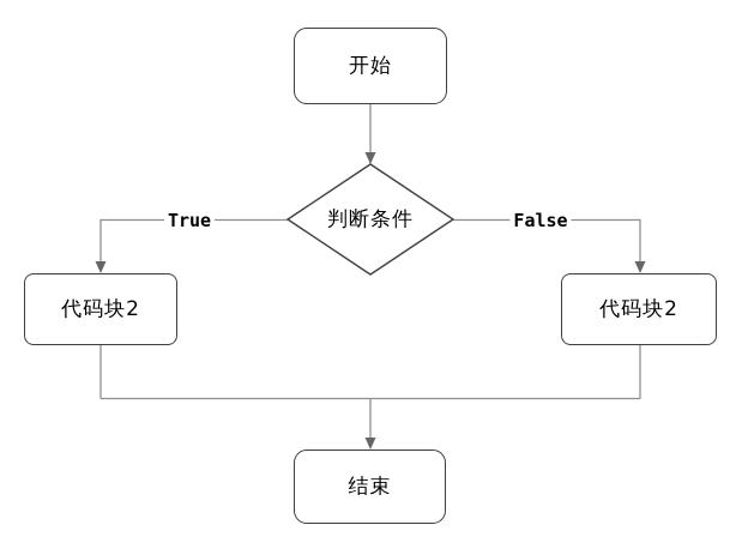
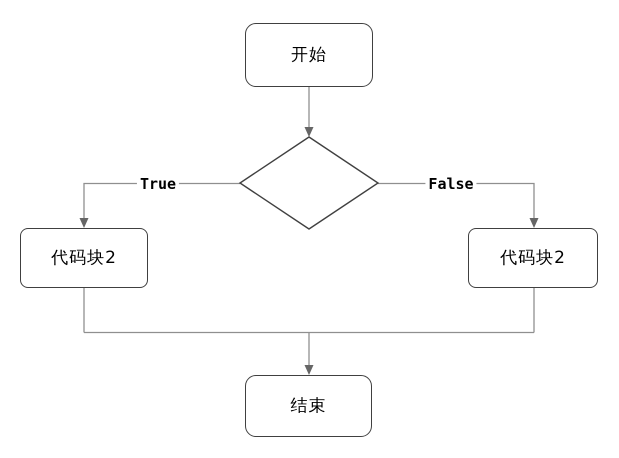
  开始
- 判断条件
  代码块2
  代码块2
  结束
  True
  False
